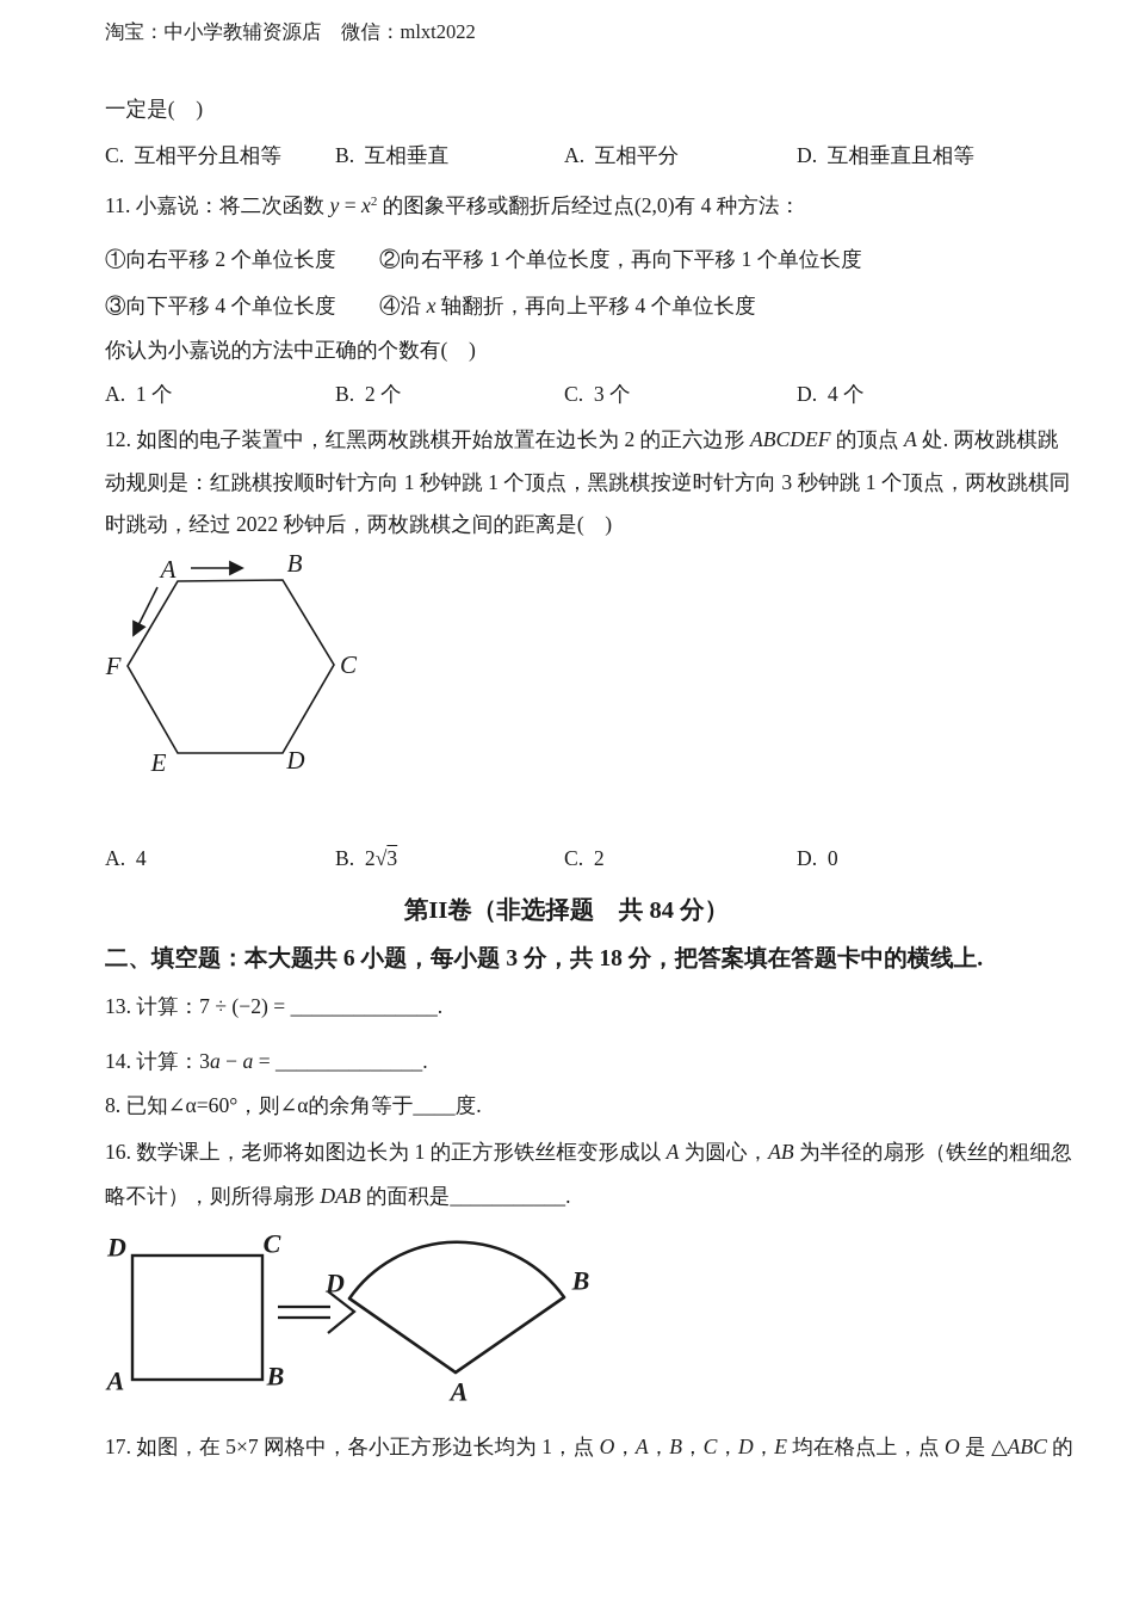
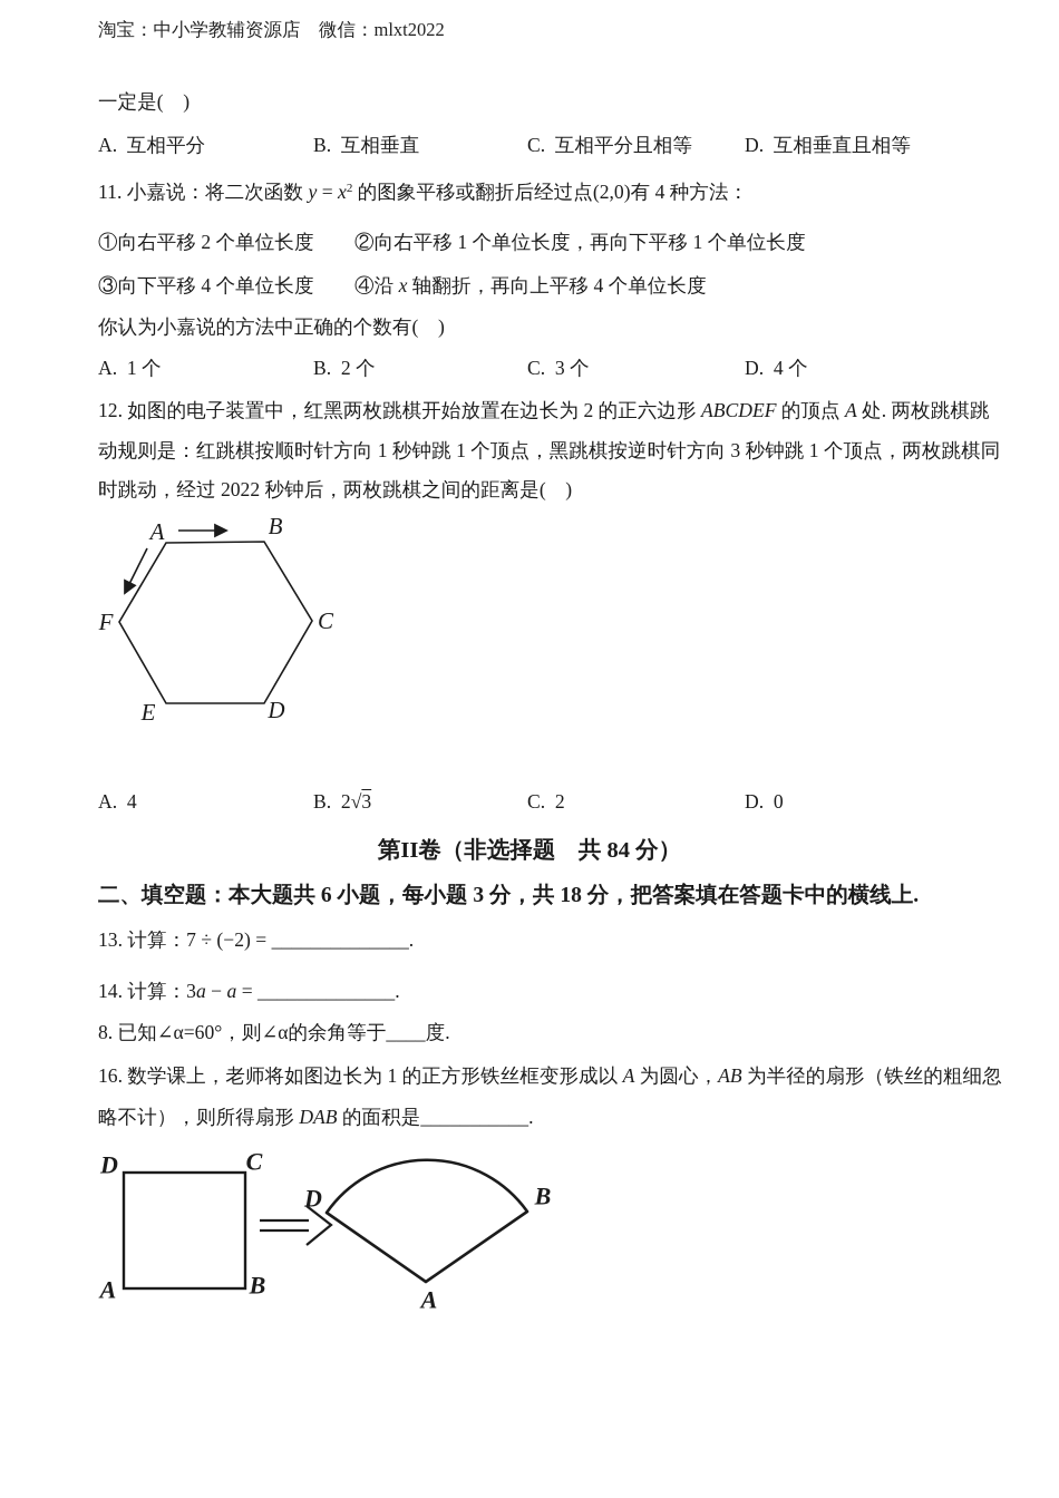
  淘宝：中小学教辅资源店 微信：mlxt2022
  一定是( )
- C. 互相平分且相等
+ A. 互相平分
  B. 互相垂直
- A. 互相平分
+ C. 互相平分且相等
  D. 互相垂直且相等
  11. 小嘉说：将二次函数 y = x2 的图象平移或翻折后经过点(2,0)有 4 种方法：
  ①向右平移 2 个单位长度
  ②向右平移 1 个单位长度，再向下平移 1 个单位长度
  ③向下平移 4 个单位长度
  ④沿 x 轴翻折，再向上平移 4 个单位长度
  你认为小嘉说的方法中正确的个数有( )
  A. 1 个
  B. 2 个
  C. 3 个
  D. 4 个
  12. 如图的电子装置中，红黑两枚跳棋开始放置在边长为 2 的正六边形 ABCDEF 的顶点 A 处. 两枚跳棋跳
  动规则是：红跳棋按顺时针方向 1 秒钟跳 1 个顶点，黑跳棋按逆时针方向 3 秒钟跳 1 个顶点，两枚跳棋同
  时跳动，经过 2022 秒钟后，两枚跳棋之间的距离是( )
  A
  B
  C
  D
  E
  F
  A. 4
  B. 2√3
  C. 2
  D. 0
  第II卷（非选择题 共 84 分）
  二、填空题：本大题共 6 小题，每小题 3 分，共 18 分，把答案填在答题卡中的横线上.
  13. 计算：7 ÷ (−2) = ______________.
  14. 计算：3a − a = ______________.
  8. 已知∠α=60°，则∠α的余角等于____度.
  16. 数学课上，老师将如图边长为 1 的正方形铁丝框变形成以 A 为圆心，AB 为半径的扇形（铁丝的粗细忽
  略不计），则所得扇形 DAB 的面积是___________.
  D
  C
  A
  B
  D
  B
  A
- 17. 如图，在 5×7 网格中，各小正方形边长均为 1，点 O，A，B，C，D，E 均在格点上，点 O 是 △ABC 的
